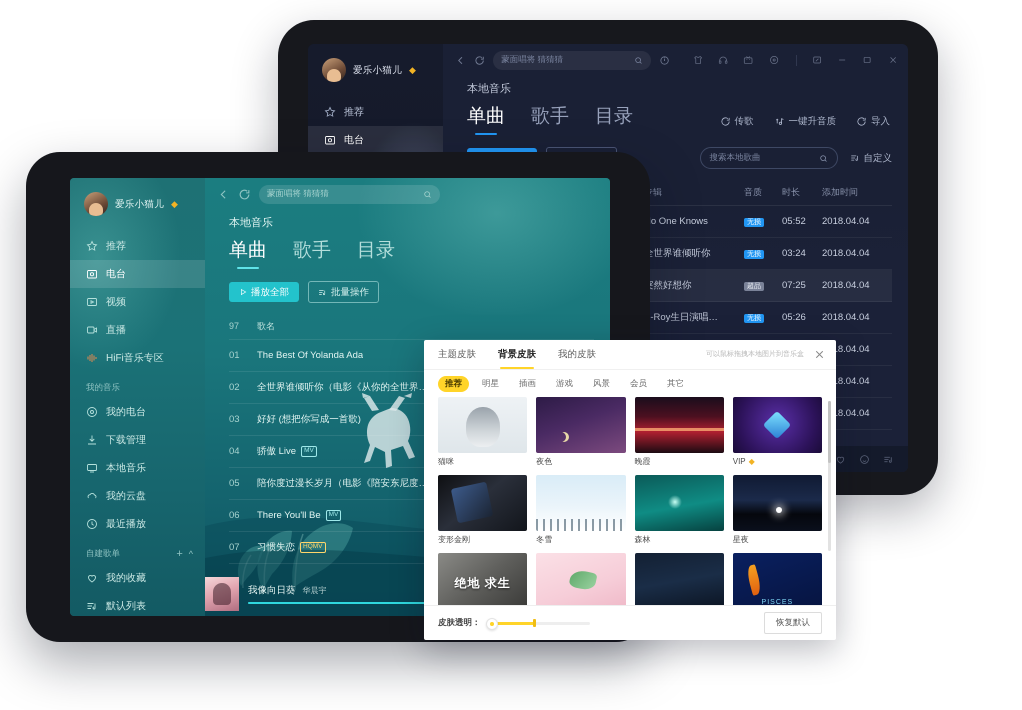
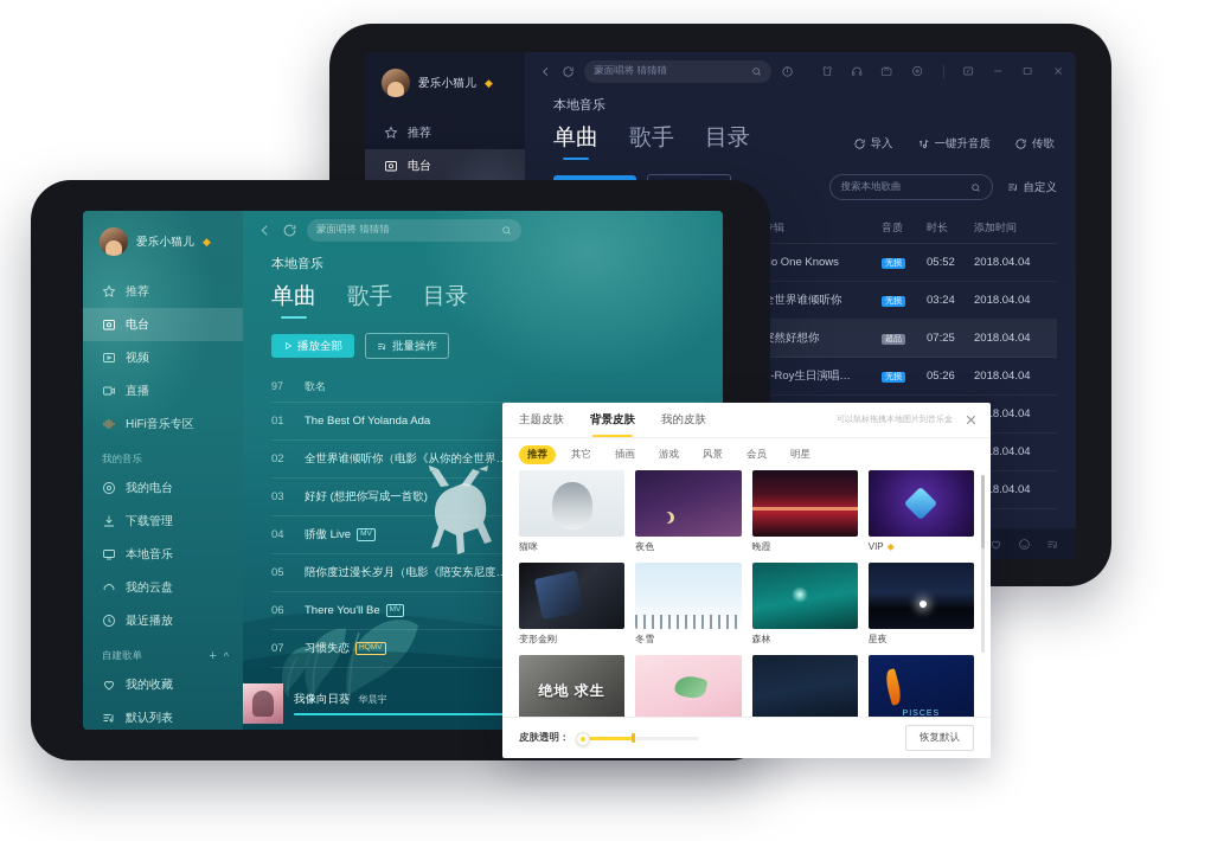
  爱乐小猫儿
  ◆
  推荐
  电台
  蒙面唱将 猜猜猜
  本地音乐
  单曲
  歌手
  目录
- 传歌
+ 导入
  一键升音质
- 导入
+ 传歌
  搜索本地歌曲
  自定义
  音质
  时长
  添加时间
  o One Knows
  05:52
  2018.04.04
  世界谁倾听你
  03:24
  2018.04.04
  然好想你
  07:25
  2018.04.04
  -Roy生日演唱…
  05:26
  2018.04.04
  8.04.04
  8.04.04
  8.04.04
  爱乐小猫儿
  ◆
  推荐
  电台
  视频
  直播
  HiFi音乐专区
  我的音乐
  我的电台
  下载管理
  本地音乐
  我的云盘
  最近播放
  自建歌单
  +
  ^
  我的收藏
  默认列表
  蒙面唱将 猜猜猜
  本地音乐
  单曲
  歌手
  目录
  播放全部
  批量操作
  97
  歌名
  01
  The Best Of Yolanda Ada
  02
  全世界谁倾听你（电影《从你的全世界
  03
  好好 (想把你写成一首歌)
  04
  骄傲 Live
  05
  陪你度过漫长岁月（电影《陪安东尼度
  06
  There You'll Be
  07
  习惯失恋
  我像向日葵
  华晨宇
  主题皮肤
  背景皮肤
  我的皮肤
  推荐
- 明星
+ 其它
  插画
  游戏
  风景
  会员
- 其它
+ 明星
  猫咪
  夜色
  晚霞
  VIP
  ◆
  变形金刚
  冬雪
  森林
  星夜
  皮肤透明：
  恢复默认
